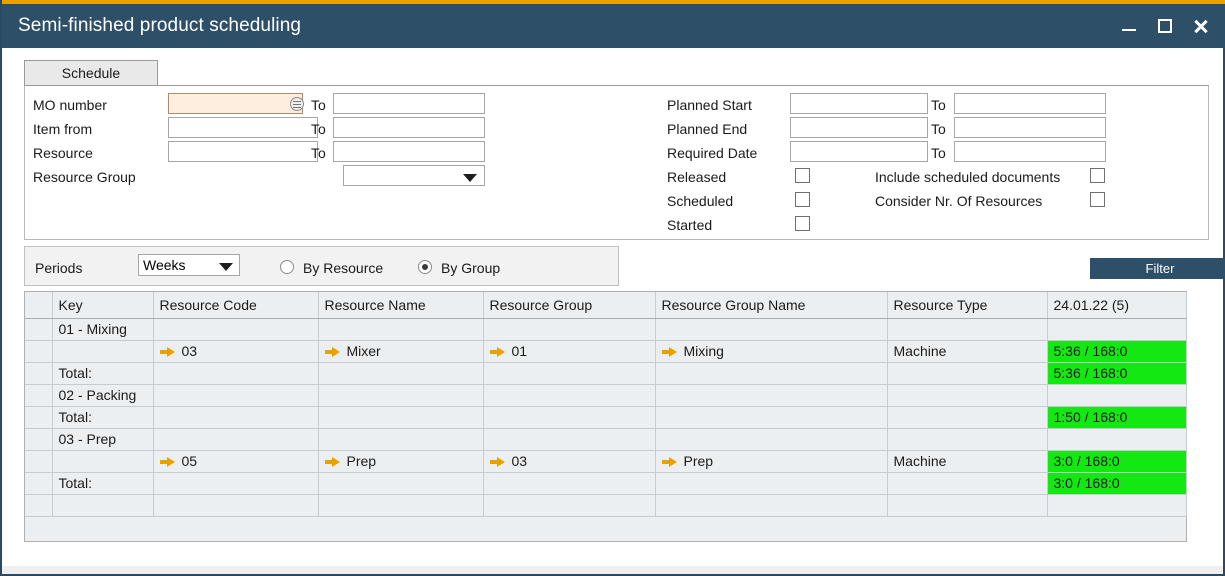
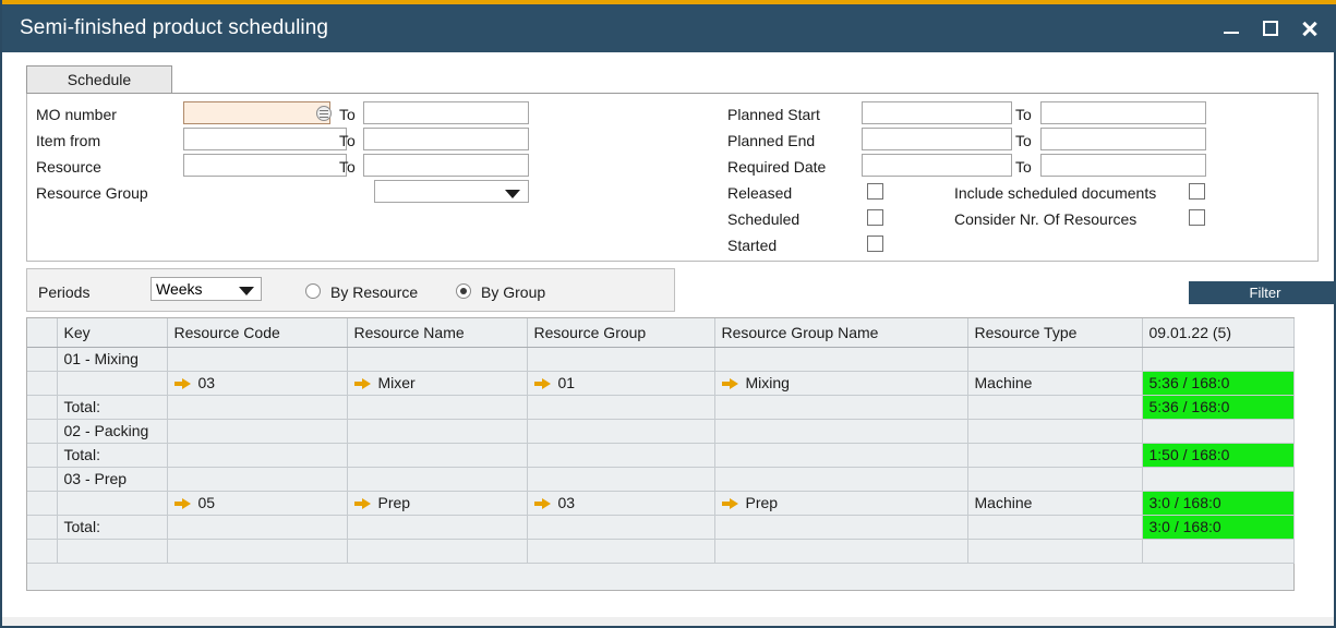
  Semi-finished product scheduling
  Schedule
  MO number
  Item from
  Resource
  Resource Group
  To
  To
  To
  Planned Start
  Planned End
  Required Date
  To
  To
  To
  Released
  Scheduled
  Started
  Include scheduled documents
  Consider Nr. Of Resources
  Filter
  Periods
  Weeks
  By Resource
  By Group
- 	Key	Resource Code	Resource Name	Resource Group	Resource Group Name	Resource Type	24.01.22 (5)
+ 	Key	Resource Code	Resource Name	Resource Group	Resource Group Name	Resource Type	09.01.22 (5)
  	01 - Mixing
  		03	Mixer	01	Mixing	Machine	5:36 / 168:0
  	Total:						5:36 / 168:0
  	02 - Packing
  	Total:						1:50 / 168:0
  	03 - Prep
  		05	Prep	03	Prep	Machine	3:0 / 168:0
  	Total:						3:0 / 168:0
